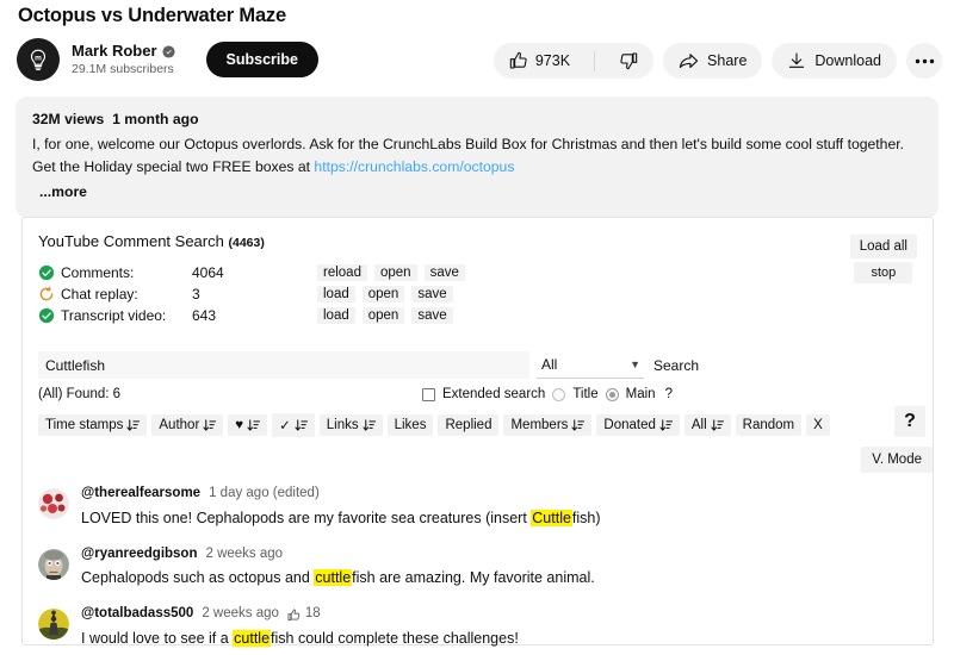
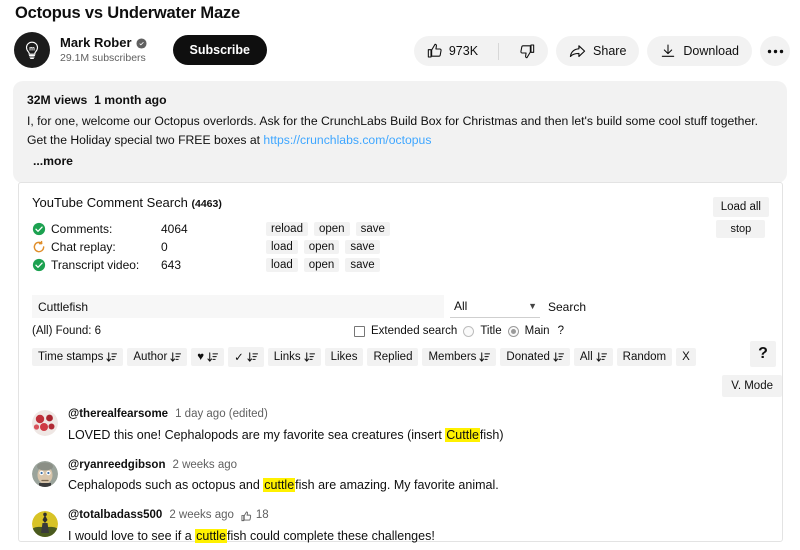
  Octopus vs Underwater Maze
  Mark Rober
  29.1M subscribers
  Subscribe
  973K
  Share
  Download
  32M views 1 month ago
  I, for one, welcome our Octopus overlords. Ask for the CrunchLabs Build Box for Christmas and then let's build some cool stuff together. Get the Holiday special two FREE boxes at https://crunchlabs.com/octopus
  ...more
  YouTube Comment Search (4463)
  Load all
  stop
  Comments:
  4064
  reload
  open
  save
  Chat replay:
- 3
+ 0
  load
  open
  save
  Transcript video:
  643
  load
  open
  save
  Cuttlefish
  All
  ▼
  Search
  (All) Found: 6
  Extended search
  Title
  Main
  ?
  Time stamps
  Author
  ♥
  ✓
  Links
  Likes
  Replied
  Members
  Donated
  All
  Random
  X
  ?
  V. Mode
  @therealfearsome
  1 day ago (edited)
  LOVED this one! Cephalopods are my favorite sea creatures (insert Cuttlefish)
  @ryanreedgibson
  2 weeks ago
  Cephalopods such as octopus and cuttlefish are amazing. My favorite animal.
  @totalbadass500
  2 weeks ago
  18
  I would love to see if a cuttlefish could complete these challenges!
